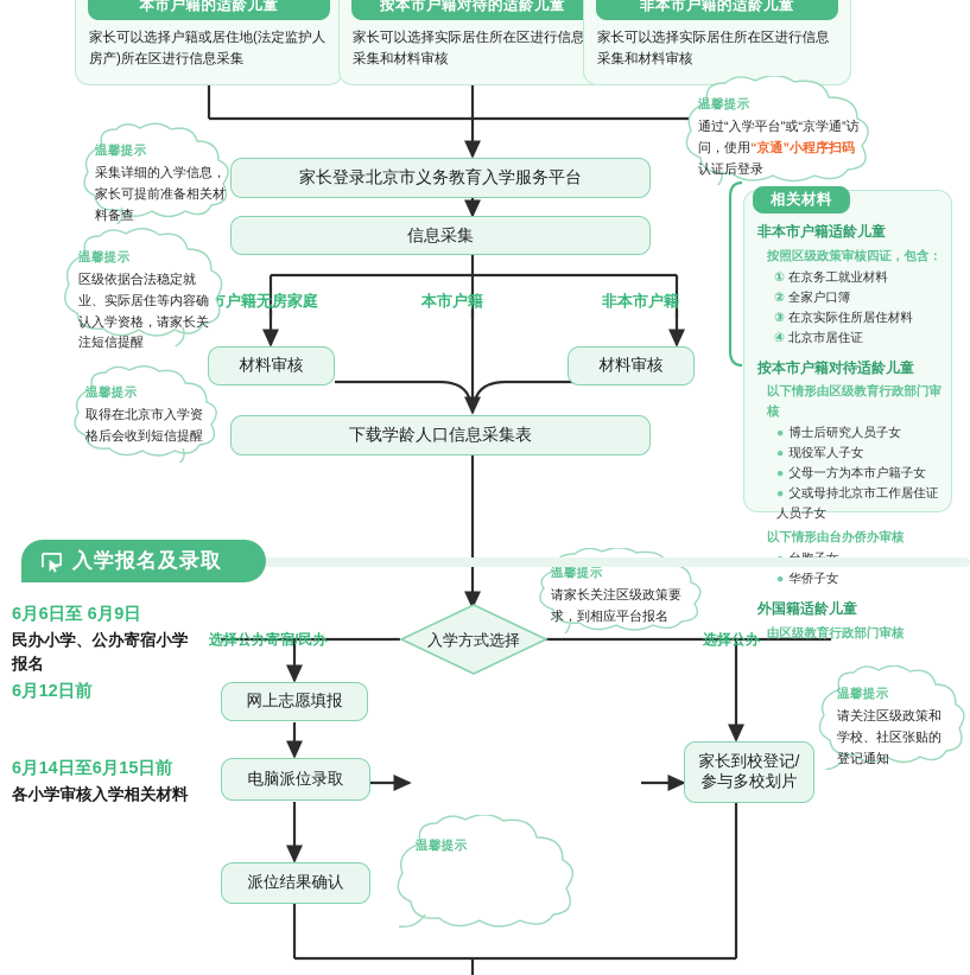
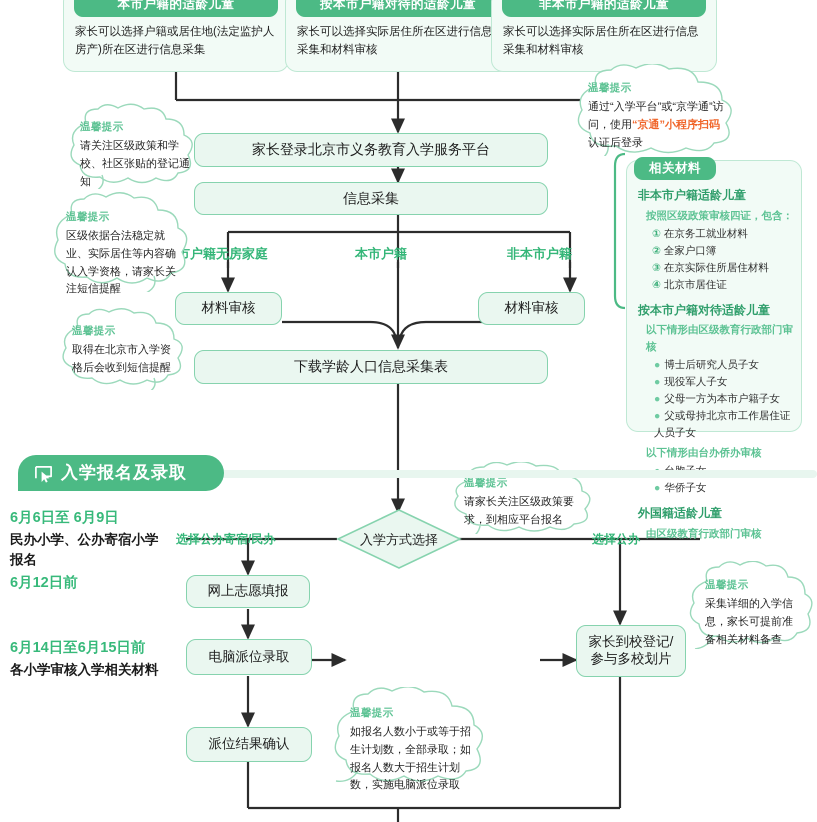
  本市户籍的适龄儿童
  家长可以选择户籍或居住地(法定监护人房产)所在区进行信息采集
  按本市户籍对待的适龄儿童
  家长可以选择实际居住所在区进行信息采集和材料审核
  非本市户籍的适龄儿童
  家长可以选择实际居住所在区进行信息采集和材料审核
  家长登录北京市义务教育入学服务平台
  信息采集
  市户籍无房家庭
  本市户籍
  非本市户籍
  材料审核
  材料审核
  下载学龄人口信息采集表
  入学方式选择
  选择公办寄宿/民办
  选择公办
  网上志愿填报
  电脑派位录取
  派位结果确认
  家长到校登记/参与多校划片
  温馨提示
- 采集详细的入学信息，家长可提前准备相关材料备查
+ 请关注区级政策和学校、社区张贴的登记通知
  温馨提示
  区级依据合法稳定就业、实际居住等内容确认入学资格，请家长关注短信提醒
  温馨提示
  取得在北京市入学资格后会收到短信提醒
  温馨提示
  通过“入学平台”或“京学通”访问，使用“京通”小程序扫码认证后登录
  温馨提示
  请家长关注区级政策要求，到相应平台报名
  温馨提示
- 请关注区级政策和学校、社区张贴的登记通知
+ 采集详细的入学信息，家长可提前准备相关材料备查
  温馨提示
+ 如报名人数小于或等于招生计划数，全部录取；如报名人数大于招生计划数，实施电脑派位录取
  相关材料
  非本市户籍适龄儿童
  按照区级政策审核四证，包含：
  ① 在京务工就业材料
  ② 全家户口簿
  ③ 在京实际住所居住材料
  ④ 北京市居住证
  按本市户籍对待适龄儿童
  以下情形由区级教育行政部门审核
  ● 博士后研究人员子女
  ● 现役军人子女
  ● 父母一方为本市户籍子女
  ● 父或母持北京市工作居住证人员子女
  以下情形由台办侨办审核
  ● 华侨子女
  外国籍适龄儿童
  由区级教育行政部门审核
  入学报名及录取
  6月6日至 6月9日
  民办小学、公办寄宿小学报名
  6月12日前
  6月14日至6月15日前
  各小学审核入学相关材料
